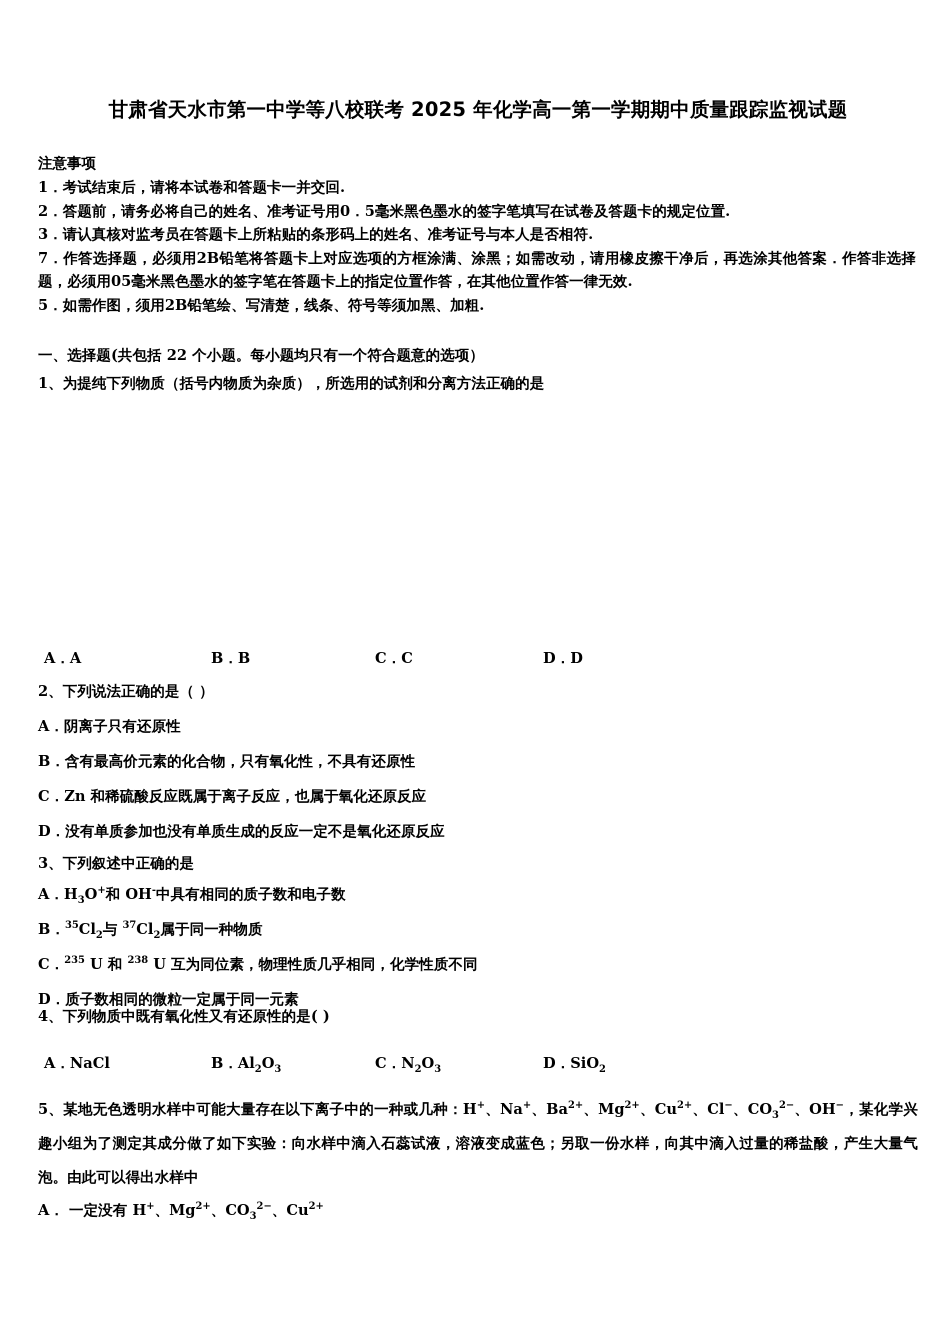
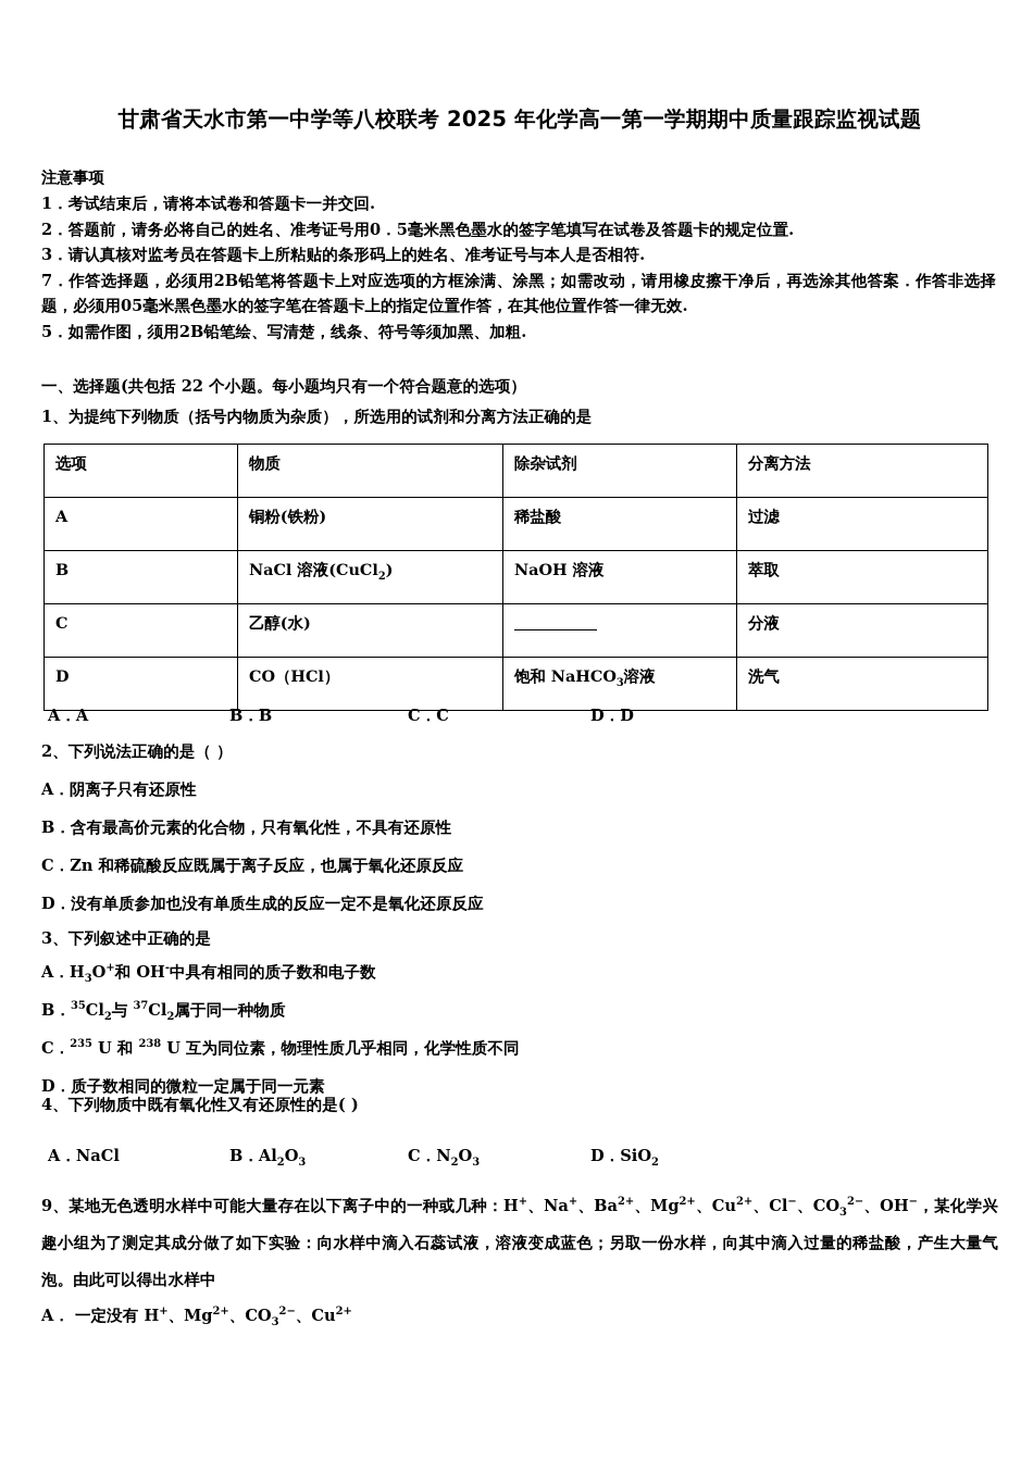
  甘肃省天水市第一中学等八校联考 2025 年化学高一第一学期期中质量跟踪监视试题
  注意事项
  1．考试结束后，请将本试卷和答题卡一并交回.
  2．答题前，请务必将自己的姓名、准考证号用0．5毫米黑色墨水的签字笔填写在试卷及答题卡的规定位置.
  3．请认真核对监考员在答题卡上所粘贴的条形码上的姓名、准考证号与本人是否相符.
  7．作答选择题，必须用2B铅笔将答题卡上对应选项的方框涂满、涂黑；如需改动，请用橡皮擦干净后，再选涂其他答案．作答非选择题，必须用05毫米黑色墨水的签字笔在答题卡上的指定位置作答，在其他位置作答一律无效.
  5．如需作图，须用2B铅笔绘、写清楚，线条、符号等须加黑、加粗.
  一、选择题(共包括 22 个小题。每小题均只有一个符合题意的选项）
  1、为提纯下列物质（括号内物质为杂质），所选用的试剂和分离方法正确的是
+ 选项	物质	除杂试剂	分离方法
+ A	铜粉(铁粉)	稀盐酸	过滤
+ B	NaCl 溶液(CuCl2)	NaOH 溶液	萃取
+ C	乙醇(水)		分液
+ D	CO（HCl）	饱和 NaHCO3溶液	洗气
  A．A
  B．B
  C．C
  D．D
  2、下列说法正确的是（ ）
  A．阴离子只有还原性
  B．含有最高价元素的化合物，只有氧化性，不具有还原性
  C．Zn 和稀硫酸反应既属于离子反应，也属于氧化还原反应
  D．没有单质参加也没有单质生成的反应一定不是氧化还原反应
  3、下列叙述中正确的是
  A．H3O+和 OH-中具有相同的质子数和电子数
  B．35Cl2与 37Cl2属于同一种物质
  C．235 U 和 238 U 互为同位素，物理性质几乎相同，化学性质不同
  D．质子数相同的微粒一定属于同一元素
  4、下列物质中既有氧化性又有还原性的是( )
  A．NaCl
  B．Al2O3
  C．N2O3
  D．SiO2
- 5、某地无色透明水样中可能大量存在以下离子中的一种或几种：H+、Na+、Ba2+、Mg2+、Cu2+、Cl−、CO32−、OH−，某化学兴趣小组为了测定其成分做了如下实验：向水样中滴入石蕊试液，溶液变成蓝色；另取一份水样，向其中滴入过量的稀盐酸，产生大量气泡。由此可以得出水样中
+ 9、某地无色透明水样中可能大量存在以下离子中的一种或几种：H+、Na+、Ba2+、Mg2+、Cu2+、Cl−、CO32−、OH−，某化学兴趣小组为了测定其成分做了如下实验：向水样中滴入石蕊试液，溶液变成蓝色；另取一份水样，向其中滴入过量的稀盐酸，产生大量气泡。由此可以得出水样中
  A． 一定没有 H+、Mg2+、CO32−、Cu2+
